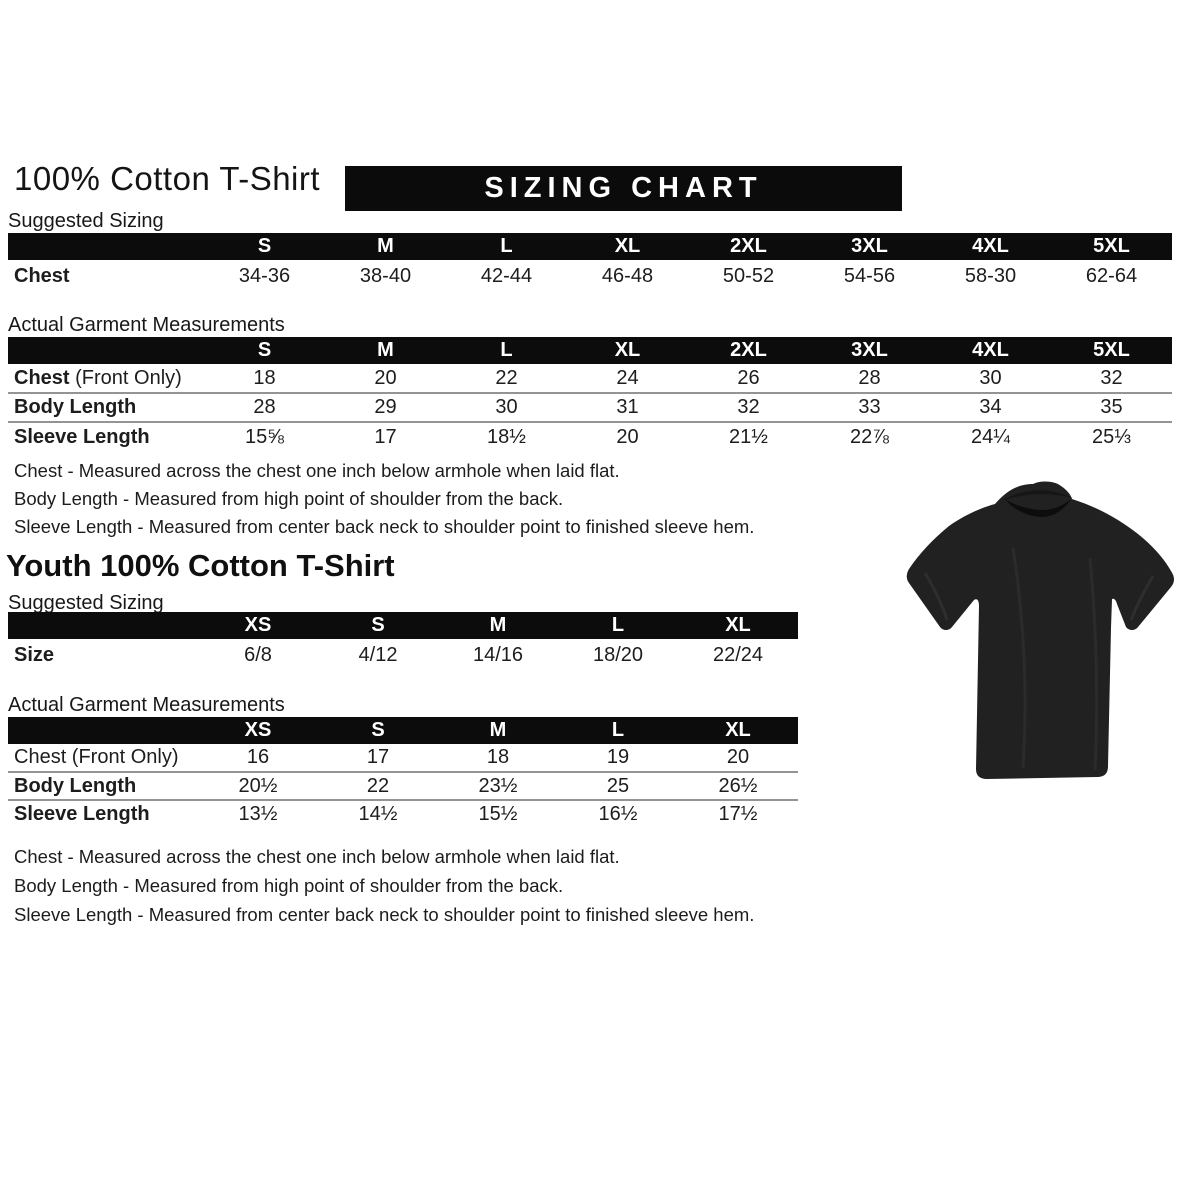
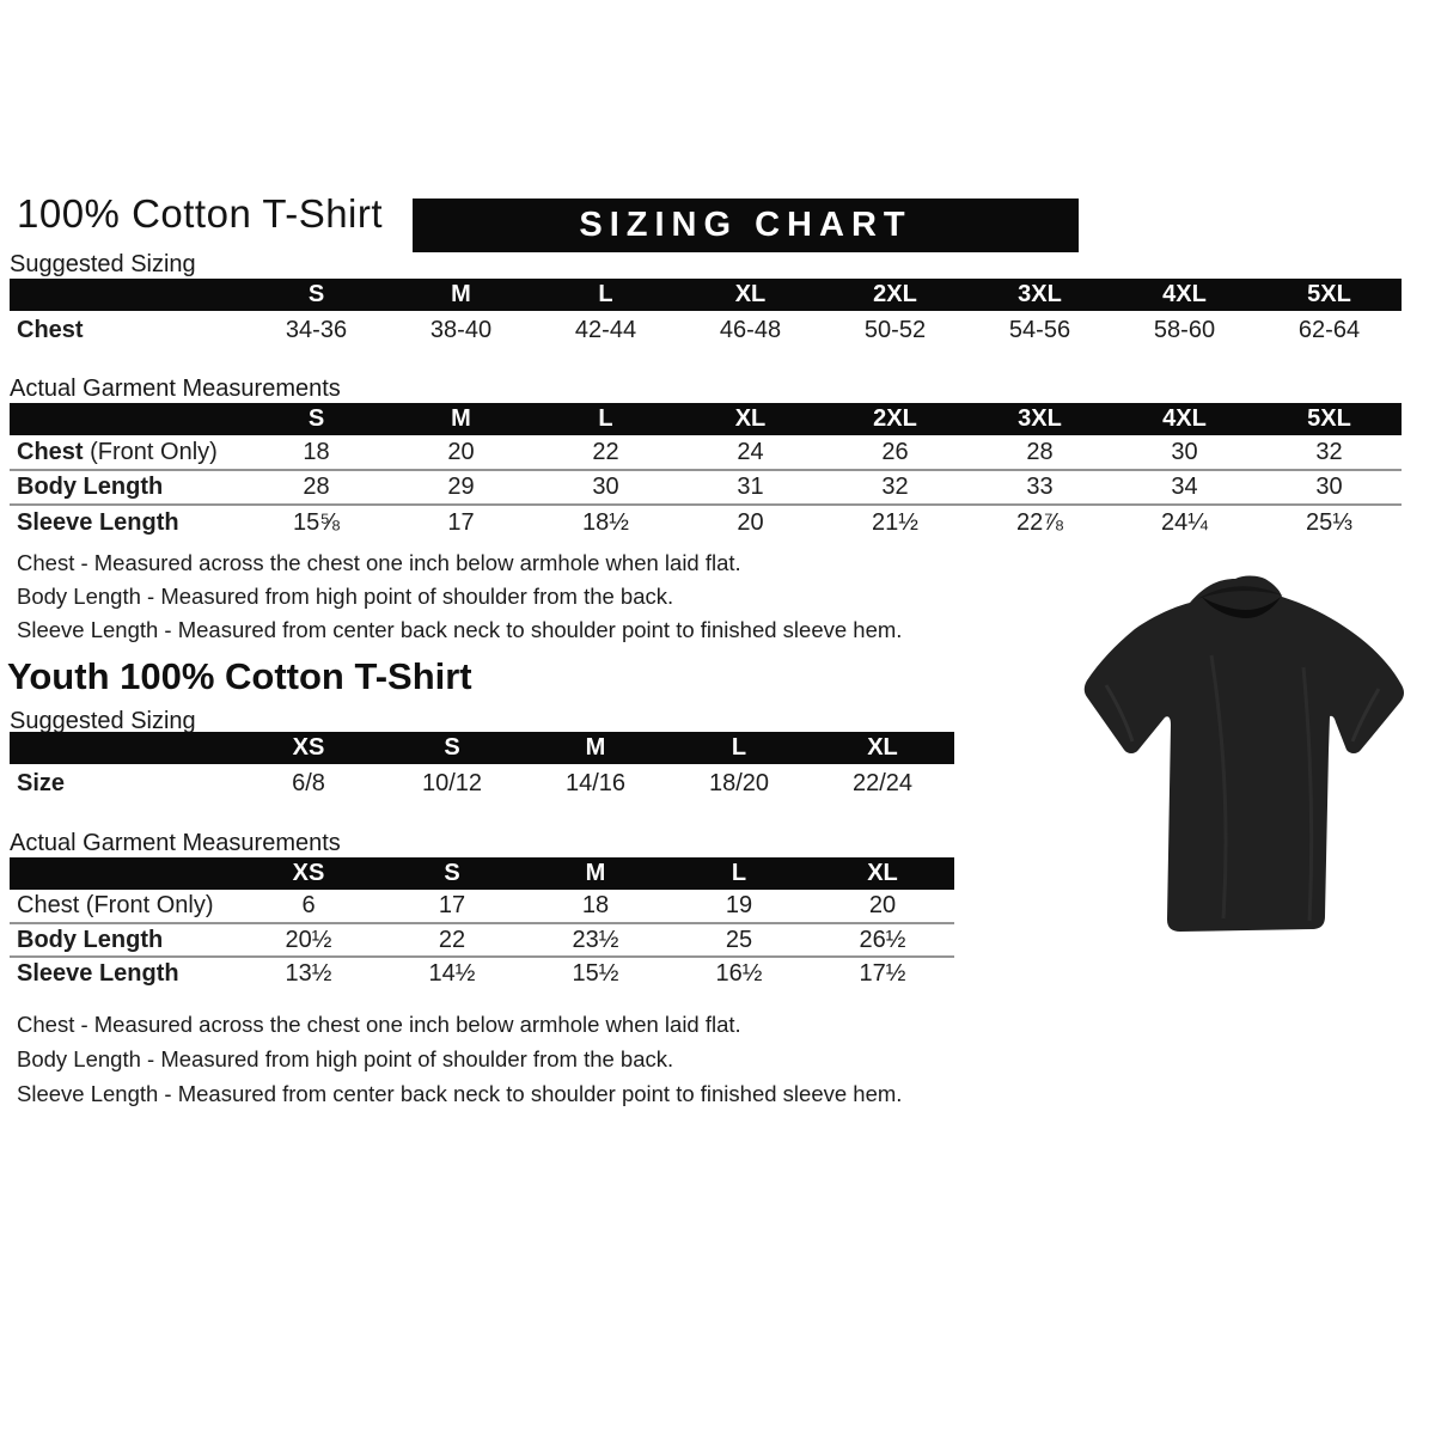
  100% Cotton T-Shirt
  SIZING CHART
  Suggested Sizing
  	S	M	L	XL	2XL	3XL	4XL	5XL
- Chest	34-36	38-40	42-44	46-48	50-52	54-56	58-30	62-64
+ Chest	34-36	38-40	42-44	46-48	50-52	54-56	58-60	62-64
  Actual Garment Measurements
  	S	M	L	XL	2XL	3XL	4XL	5XL
  Chest (Front Only)	18	20	22	24	26	28	30	32
- Body Length	28	29	30	31	32	33	34	35
+ Body Length	28	29	30	31	32	33	34	30
  Sleeve Length	15⅝	17	18½	20	21½	22⅞	24¼	25⅓
  Chest - Measured across the chest one inch below armhole when laid flat.
  Body Length - Measured from high point of shoulder from the back.
  Sleeve Length - Measured from center back neck to shoulder point to finished sleeve hem.
  Youth 100% Cotton T-Shirt
  Suggested Sizing
  	XS	S	M	L	XL
- Size	6/8	4/12	14/16	18/20	22/24
+ Size	6/8	10/12	14/16	18/20	22/24
  Actual Garment Measurements
  	XS	S	M	L	XL
- Chest (Front Only)	16	17	18	19	20
+ Chest (Front Only)	6	17	18	19	20
  Body Length	20½	22	23½	25	26½
  Sleeve Length	13½	14½	15½	16½	17½
  Chest - Measured across the chest one inch below armhole when laid flat.
  Body Length - Measured from high point of shoulder from the back.
  Sleeve Length - Measured from center back neck to shoulder point to finished sleeve hem.
